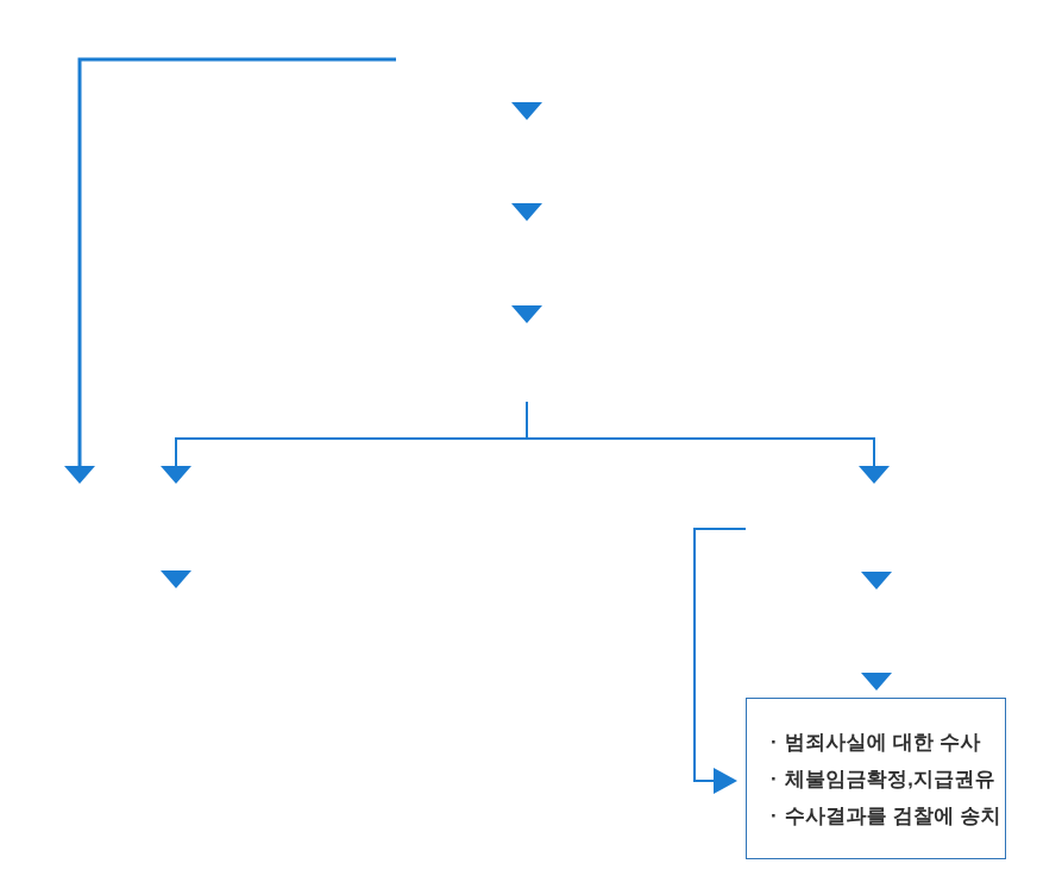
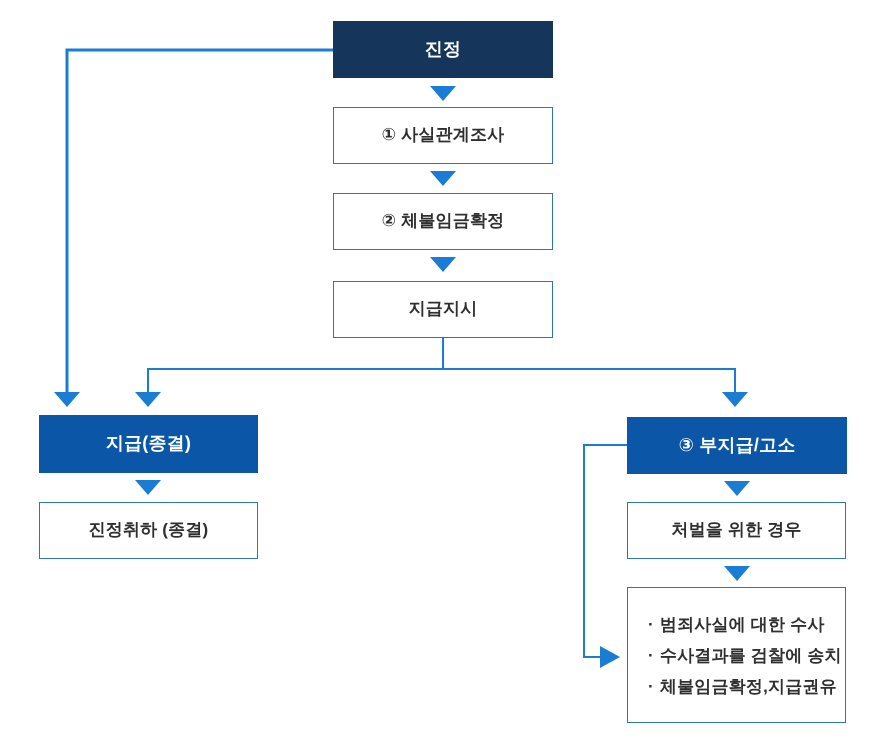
+ 진정
+ ① 사실관계조사
+ ② 체불임금확정
+ 지급지시
+ 지급(종결)
+ 진정취하 (종결)
+ ③ 부지급/고소
+ 처벌을 위한 경우
  ·
  범죄사실에 대한 수사
  ·
- 체불임금확정,지급권유
+ 수사결과를 검찰에 송치
  ·
- 수사결과를 검찰에 송치
+ 체불임금확정,지급권유
